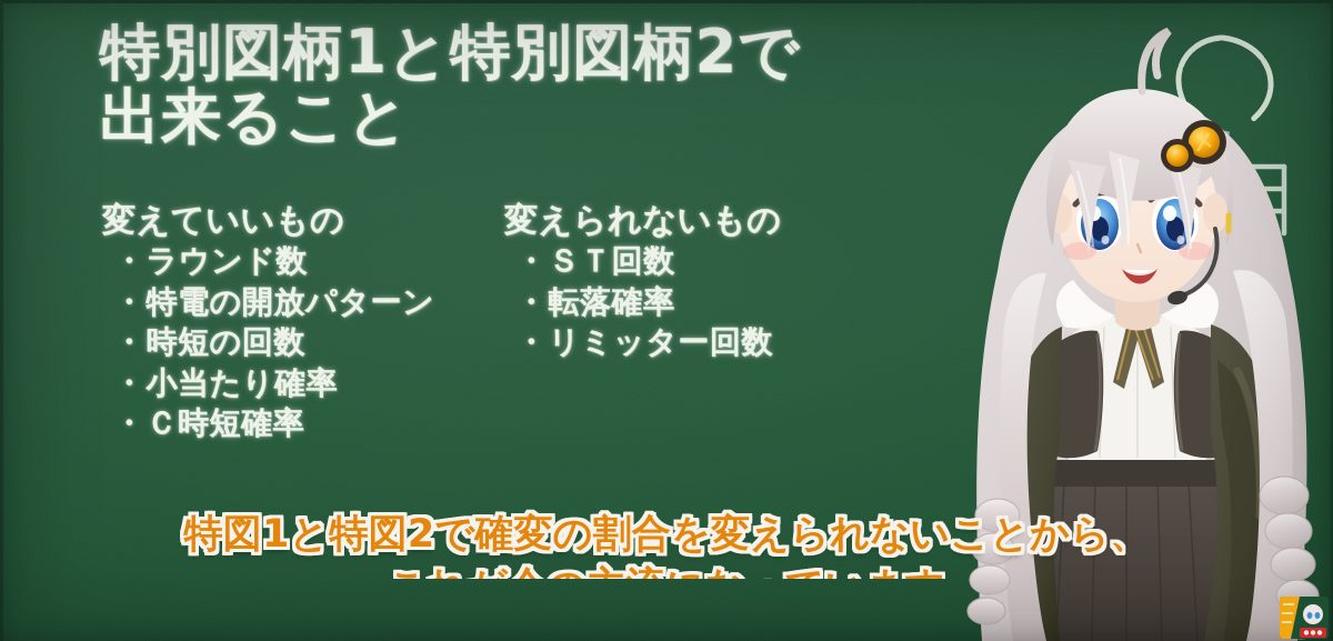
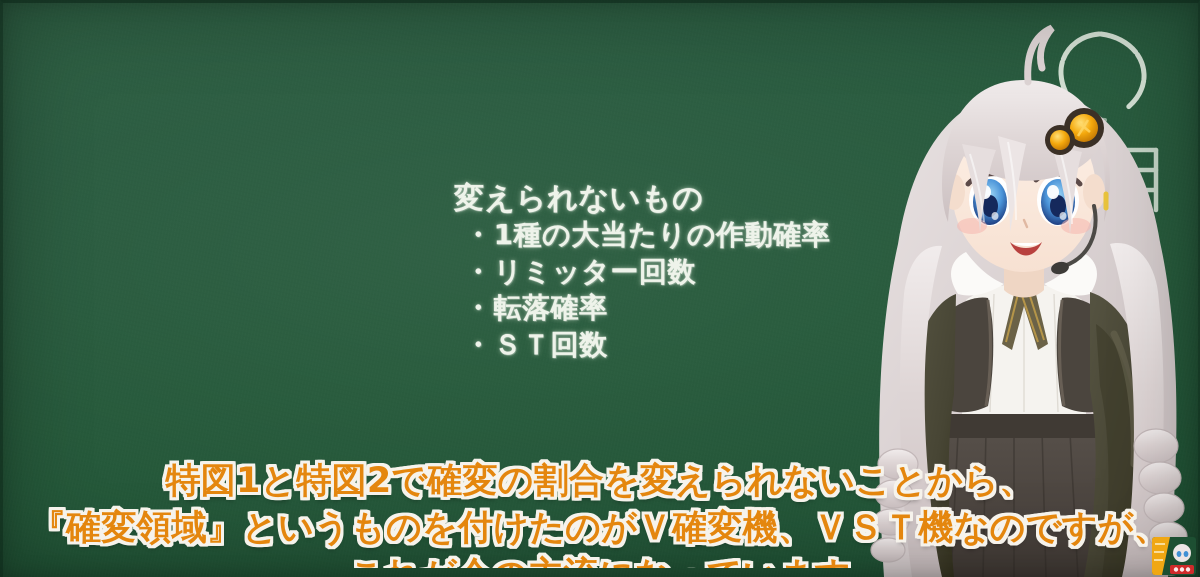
- 特別図柄1と特別図柄2で
- 出来ること
- 変えていいもの
- ・ラウンド数
- ・特電の開放パターン
- ・時短の回数
- ・小当たり確率
- ・Ｃ時短確率
  変えられないもの
+ ・1種の大当たりの作動確率
- ・ＳＴ回数
+ ・リミッター回数
  ・転落確率
- ・リミッター回数
+ ・ＳＴ回数
  特図1と特図2で確変の割合を変えられないことから、
+ 『確変領域』というものを付けたのがＶ確変機、ＶＳＴ機なのですが、
